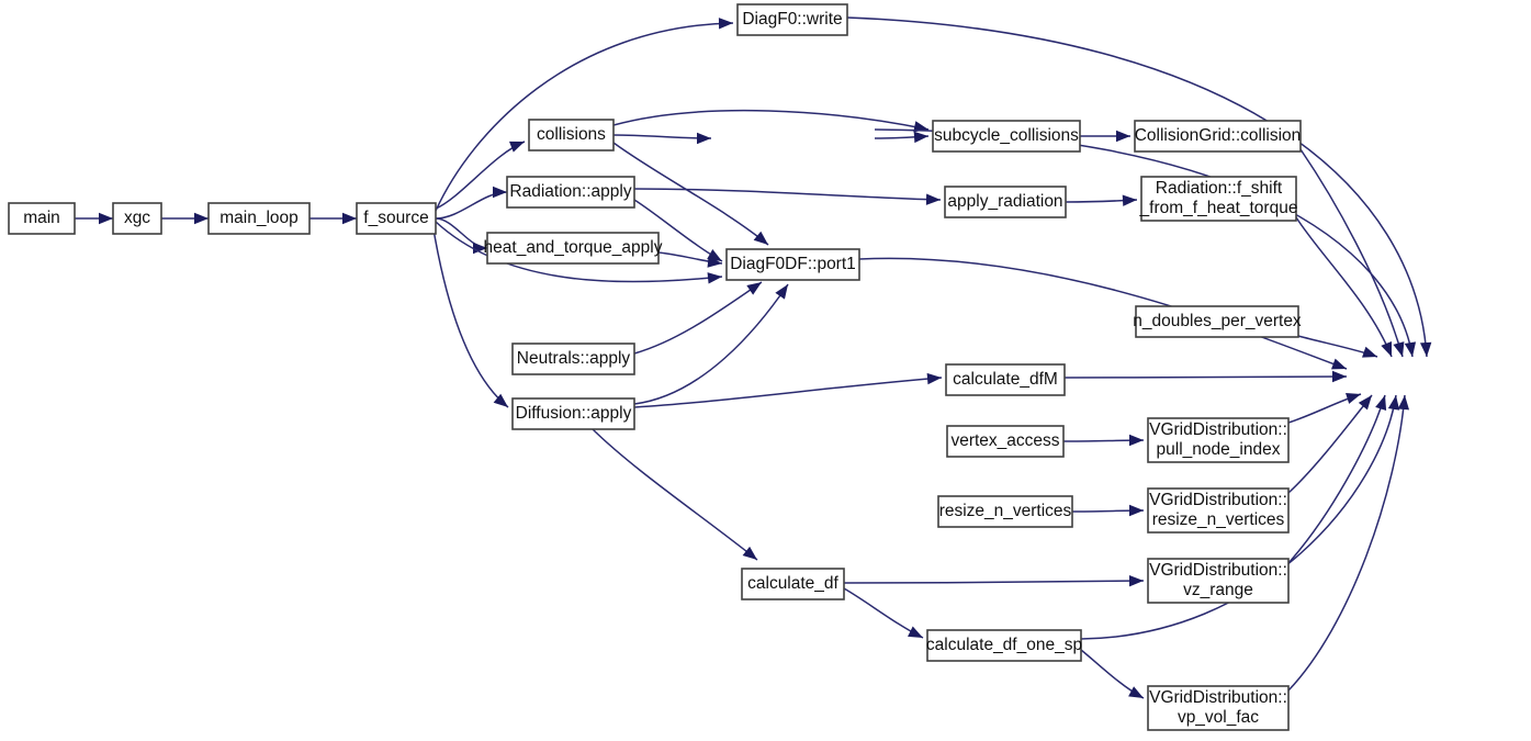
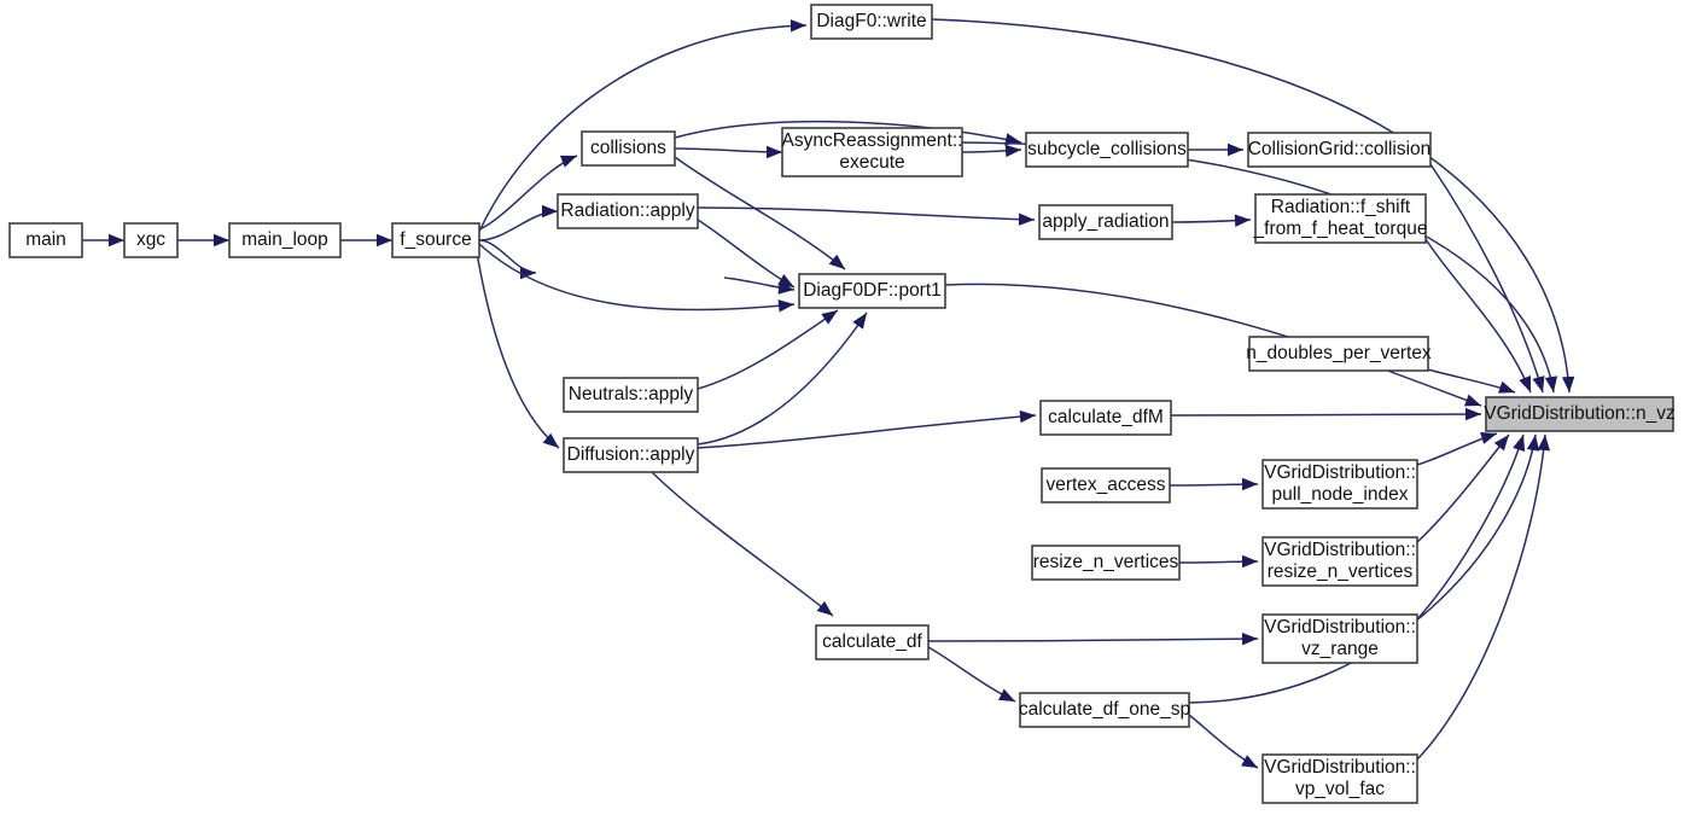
  main
  xgc
  main_loop
  f_source
  DiagF0::write
  collisions
  Radiation::apply
- heat_and_torque_apply
  Neutrals::apply
  Diffusion::apply
+ AsyncReassignment::
+ execute
  DiagF0DF::port1
  subcycle_collisions
  apply_radiation
  calculate_dfM
  vertex_access
  resize_n_vertices
  calculate_df
  calculate_df_one_sp
  CollisionGrid::collision
  Radiation::f_shift
  _from_f_heat_torque
  n_doubles_per_vertex
  VGridDistribution::
  pull_node_index
  VGridDistribution::
  resize_n_vertices
  VGridDistribution::
  vz_range
  VGridDistribution::
  vp_vol_fac
+ VGridDistribution::n_vz
